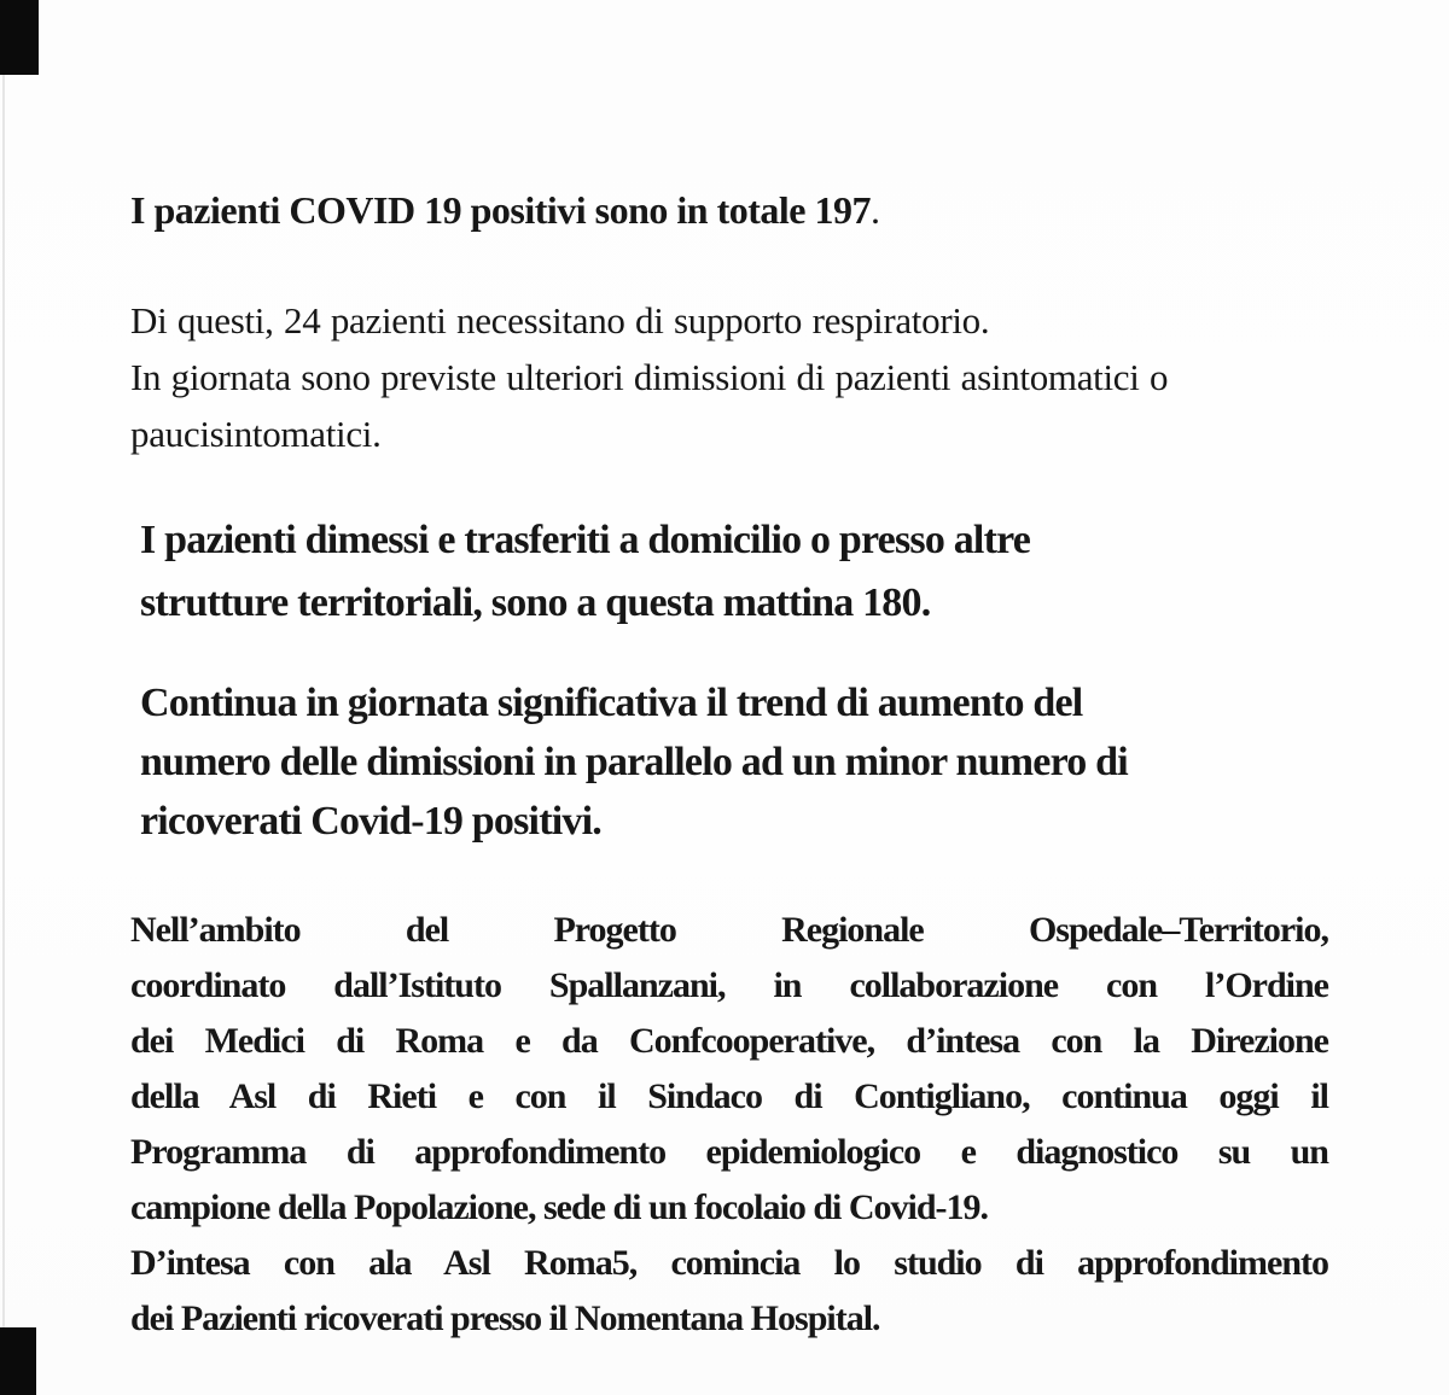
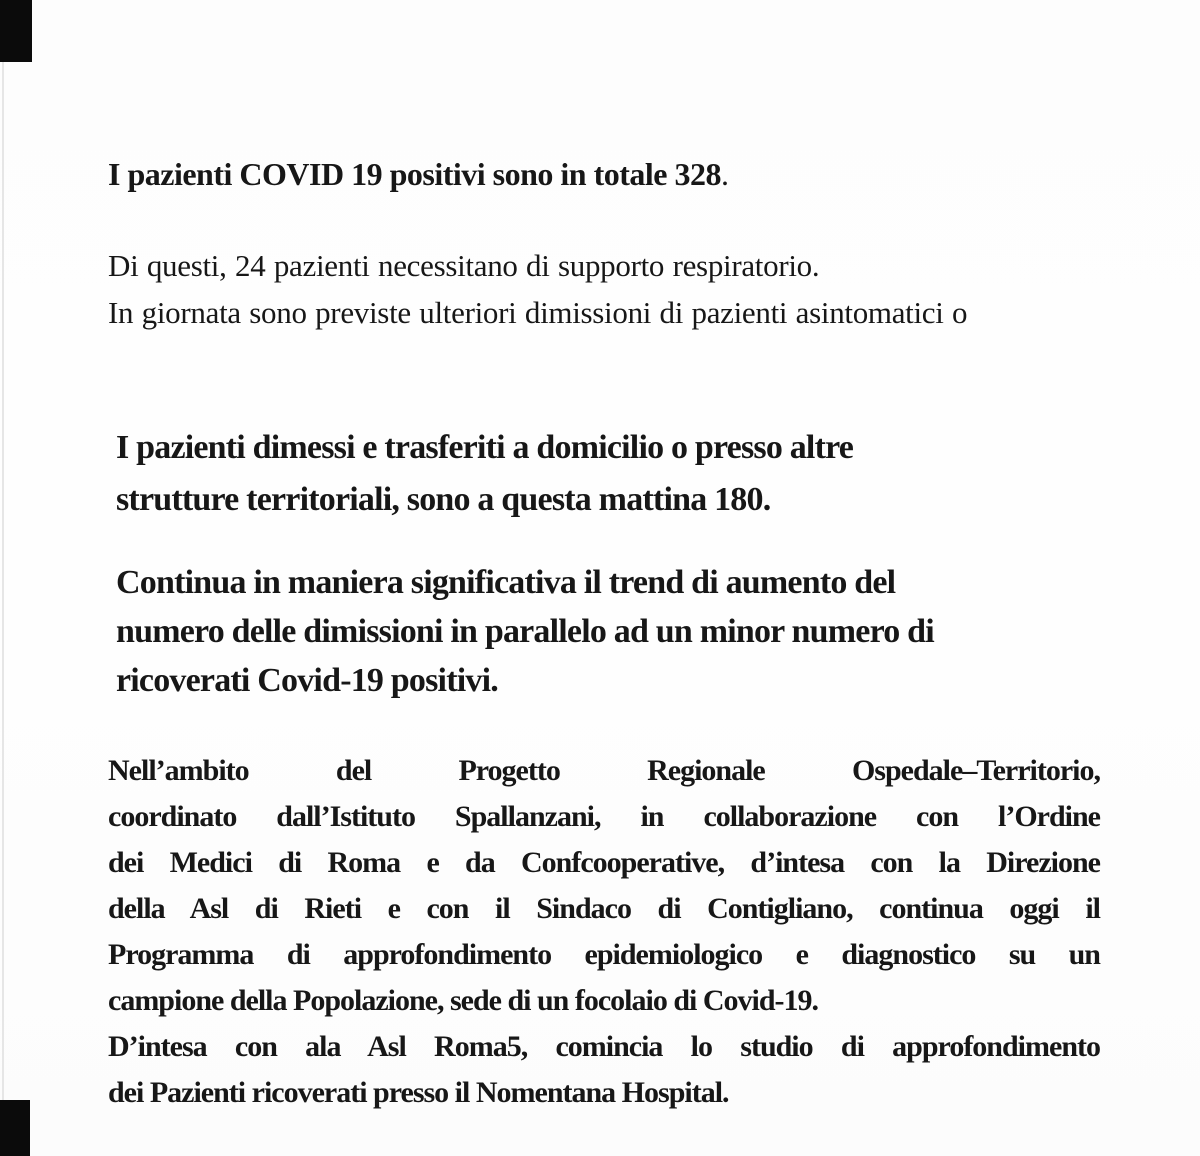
- I pazienti COVID 19 positivi sono in totale 197.
+ I pazienti COVID 19 positivi sono in totale 328.
  Di questi, 24 pazienti necessitano di supporto respiratorio.
  In giornata sono previste ulteriori dimissioni di pazienti asintomatici o
- paucisintomatici.
  I pazienti dimessi e trasferiti a domicilio o presso altre
  strutture territoriali, sono a questa mattina 180.
- Continua in giornata significativa il trend di aumento del
+ Continua in maniera significativa il trend di aumento del
  numero delle dimissioni in parallelo ad un minor numero di
  ricoverati Covid-19 positivi.
  Nell’ambito del Progetto Regionale Ospedale–Territorio,
  coordinato dall’Istituto Spallanzani, in collaborazione con l’Ordine
  dei Medici di Roma e da Confcooperative, d’intesa con la Direzione
  della Asl di Rieti e con il Sindaco di Contigliano, continua oggi il
  Programma di approfondimento epidemiologico e diagnostico su un
  campione della Popolazione, sede di un focolaio di Covid-19.
  D’intesa con ala Asl Roma5, comincia lo studio di approfondimento
  dei Pazienti ricoverati presso il Nomentana Hospital.
